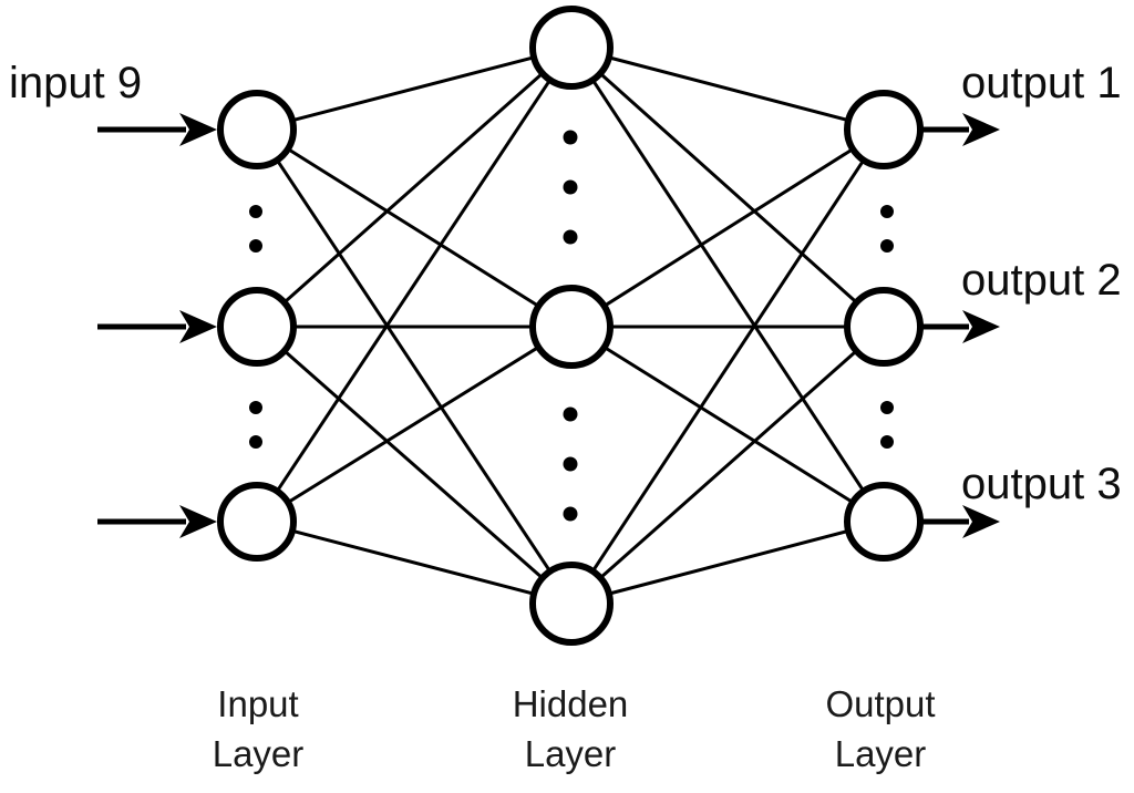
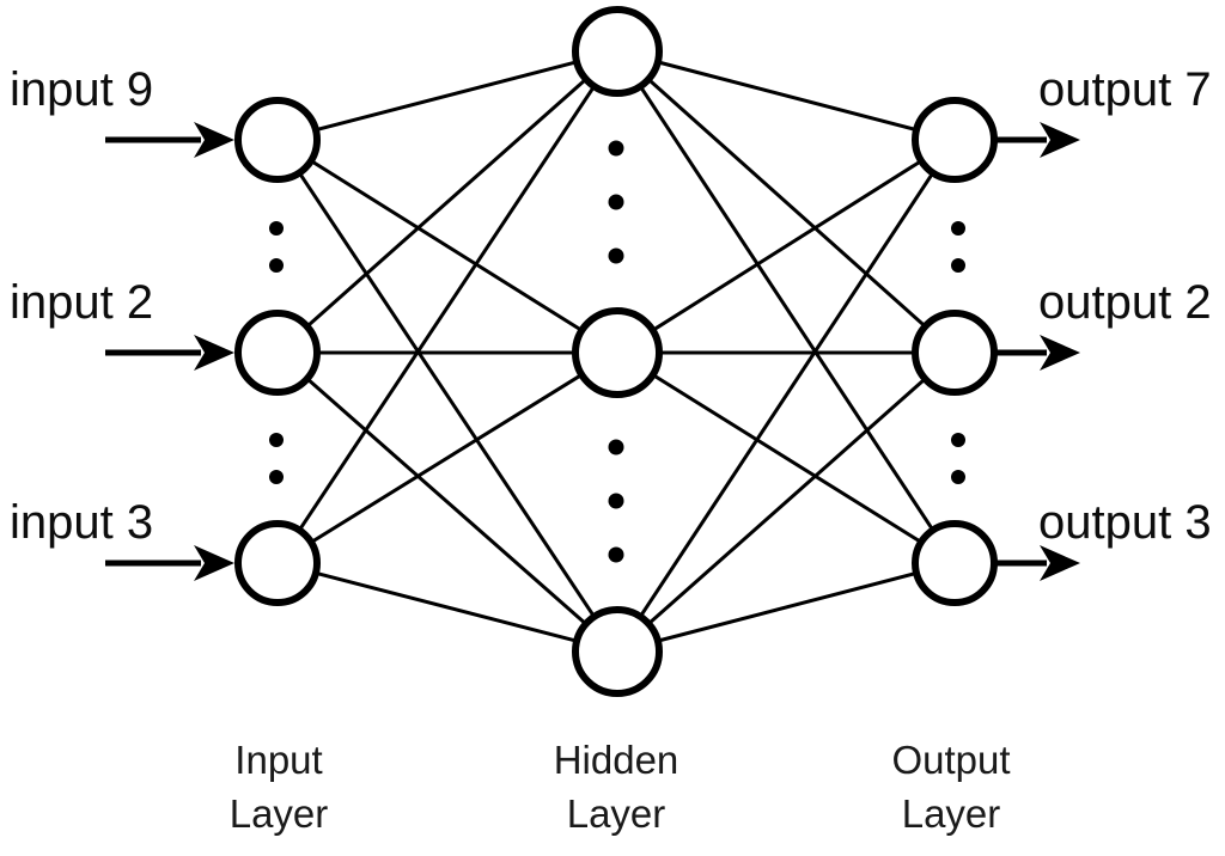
  input 9
+ input 2
+ input 3
- output 1
+ output 7
  output 2
  output 3
  Input
  Layer
  Hidden
  Layer
  Output
  Layer
